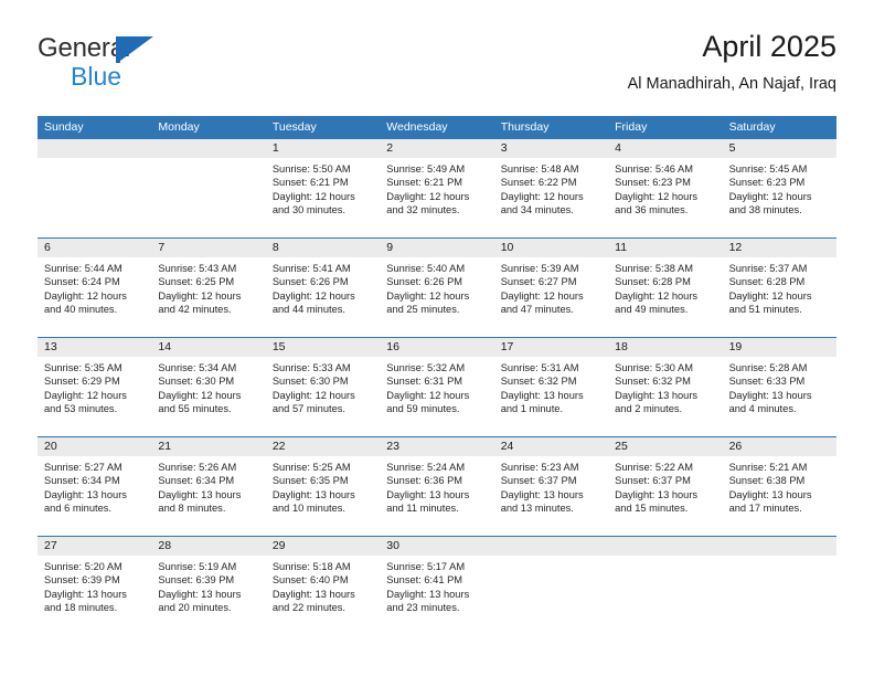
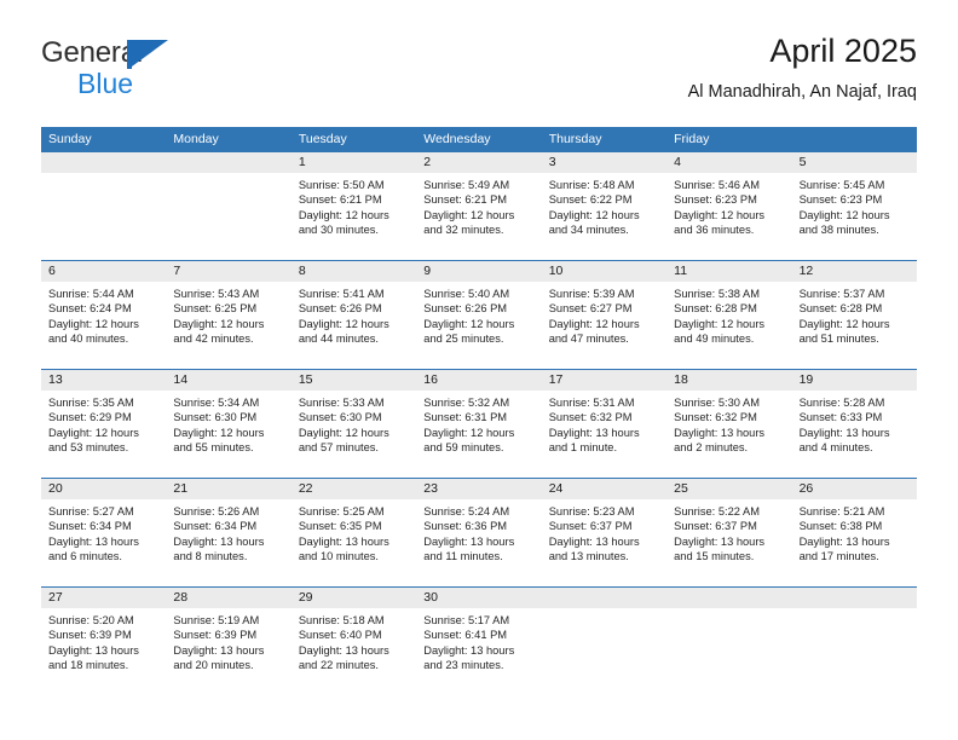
  Generl
  Blue
  April 2025
  Al Manadhirah, An Najaf, Iraq
  Sunday
  Monday
  Tuesday
  Wednesday
  Thursday
  Friday
- Saturday
  1
  2
  3
  4
  5
  Sunrise: 5:50 AM
  Sunset: 6:21 PM
  Daylight: 12 hours
  and 30 minutes.
  Sunrise: 5:49 AM
  Sunset: 6:21 PM
  Daylight: 12 hours
  and 32 minutes.
  Sunrise: 5:48 AM
  Sunset: 6:22 PM
  Daylight: 12 hours
  and 34 minutes.
  Sunrise: 5:46 AM
  Sunset: 6:23 PM
  Daylight: 12 hours
  and 36 minutes.
  Sunrise: 5:45 AM
  Sunset: 6:23 PM
  Daylight: 12 hours
  and 38 minutes.
  6
  7
  8
  9
  10
  11
  12
  Sunrise: 5:44 AM
  Sunset: 6:24 PM
  Daylight: 12 hours
  and 40 minutes.
  Sunrise: 5:43 AM
  Sunset: 6:25 PM
  Daylight: 12 hours
  and 42 minutes.
  Sunrise: 5:41 AM
  Sunset: 6:26 PM
  Daylight: 12 hours
  and 44 minutes.
  Sunrise: 5:40 AM
  Sunset: 6:26 PM
  Daylight: 12 hours
  and 25 minutes.
  Sunrise: 5:39 AM
  Sunset: 6:27 PM
  Daylight: 12 hours
  and 47 minutes.
  Sunrise: 5:38 AM
  Sunset: 6:28 PM
  Daylight: 12 hours
  and 49 minutes.
  Sunrise: 5:37 AM
  Sunset: 6:28 PM
  Daylight: 12 hours
  and 51 minutes.
  13
  14
  15
  16
  17
  18
  19
  Sunrise: 5:35 AM
  Sunset: 6:29 PM
  Daylight: 12 hours
  and 53 minutes.
  Sunrise: 5:34 AM
  Sunset: 6:30 PM
  Daylight: 12 hours
  and 55 minutes.
  Sunrise: 5:33 AM
  Sunset: 6:30 PM
  Daylight: 12 hours
  and 57 minutes.
  Sunrise: 5:32 AM
  Sunset: 6:31 PM
  Daylight: 12 hours
  and 59 minutes.
  Sunrise: 5:31 AM
  Sunset: 6:32 PM
  Daylight: 13 hours
  and 1 minute.
  Sunrise: 5:30 AM
  Sunset: 6:32 PM
  Daylight: 13 hours
  and 2 minutes.
  Sunrise: 5:28 AM
  Sunset: 6:33 PM
  Daylight: 13 hours
  and 4 minutes.
  20
  21
  22
  23
  24
  25
  26
  Sunrise: 5:27 AM
  Sunset: 6:34 PM
  Daylight: 13 hours
  and 6 minutes.
  Sunrise: 5:26 AM
  Sunset: 6:34 PM
  Daylight: 13 hours
  and 8 minutes.
  Sunrise: 5:25 AM
  Sunset: 6:35 PM
  Daylight: 13 hours
  and 10 minutes.
  Sunrise: 5:24 AM
  Sunset: 6:36 PM
  Daylight: 13 hours
  and 11 minutes.
  Sunrise: 5:23 AM
  Sunset: 6:37 PM
  Daylight: 13 hours
  and 13 minutes.
  Sunrise: 5:22 AM
  Sunset: 6:37 PM
  Daylight: 13 hours
  and 15 minutes.
  Sunrise: 5:21 AM
  Sunset: 6:38 PM
  Daylight: 13 hours
  and 17 minutes.
  27
  28
  29
  30
  Sunrise: 5:20 AM
  Sunset: 6:39 PM
  Daylight: 13 hours
  and 18 minutes.
  Sunrise: 5:19 AM
  Sunset: 6:39 PM
  Daylight: 13 hours
  and 20 minutes.
  Sunrise: 5:18 AM
  Sunset: 6:40 PM
  Daylight: 13 hours
  and 22 minutes.
  Sunrise: 5:17 AM
  Sunset: 6:41 PM
  Daylight: 13 hours
  and 23 minutes.
